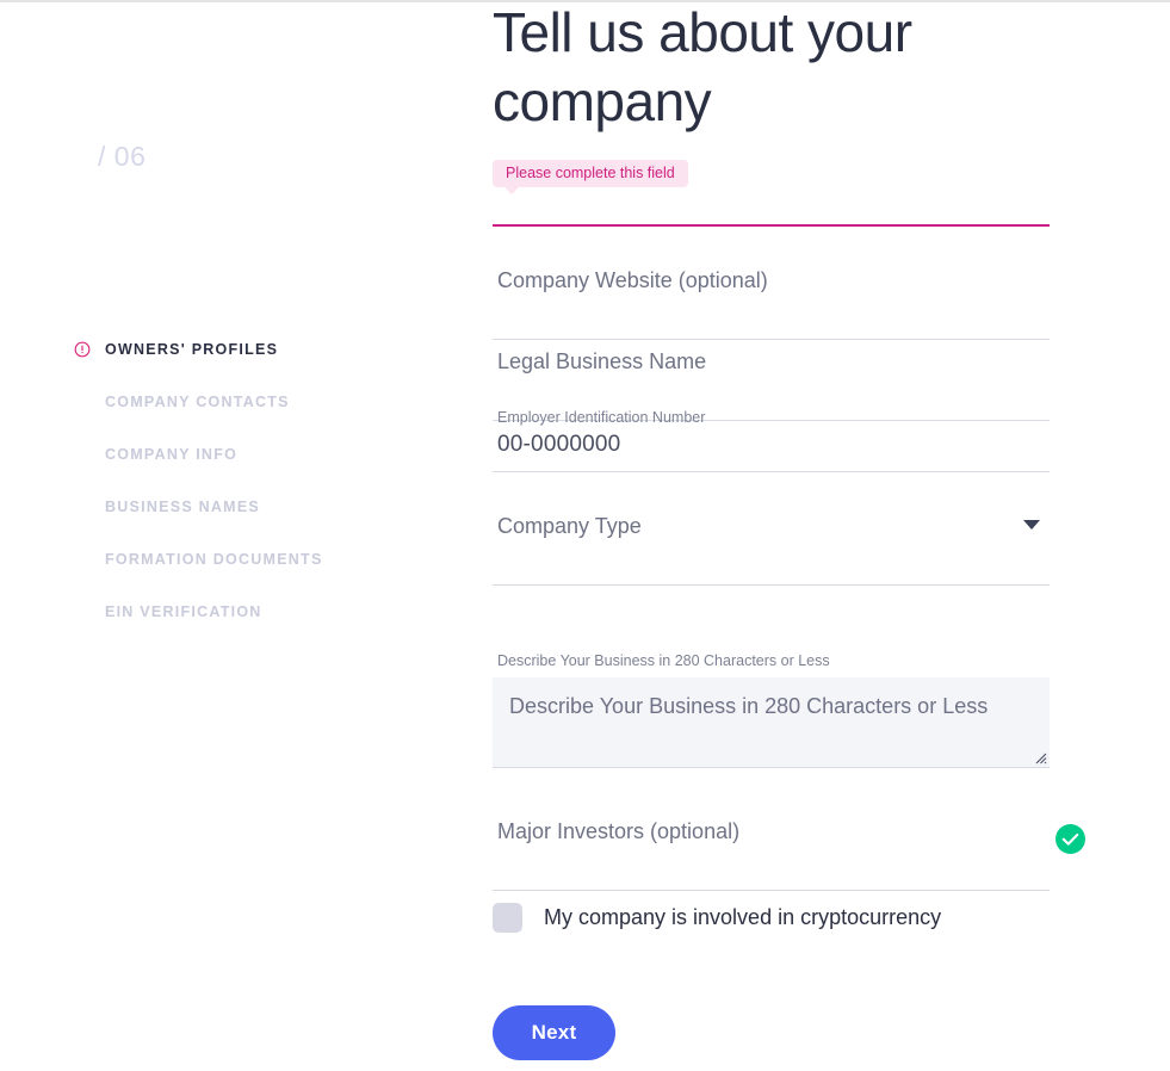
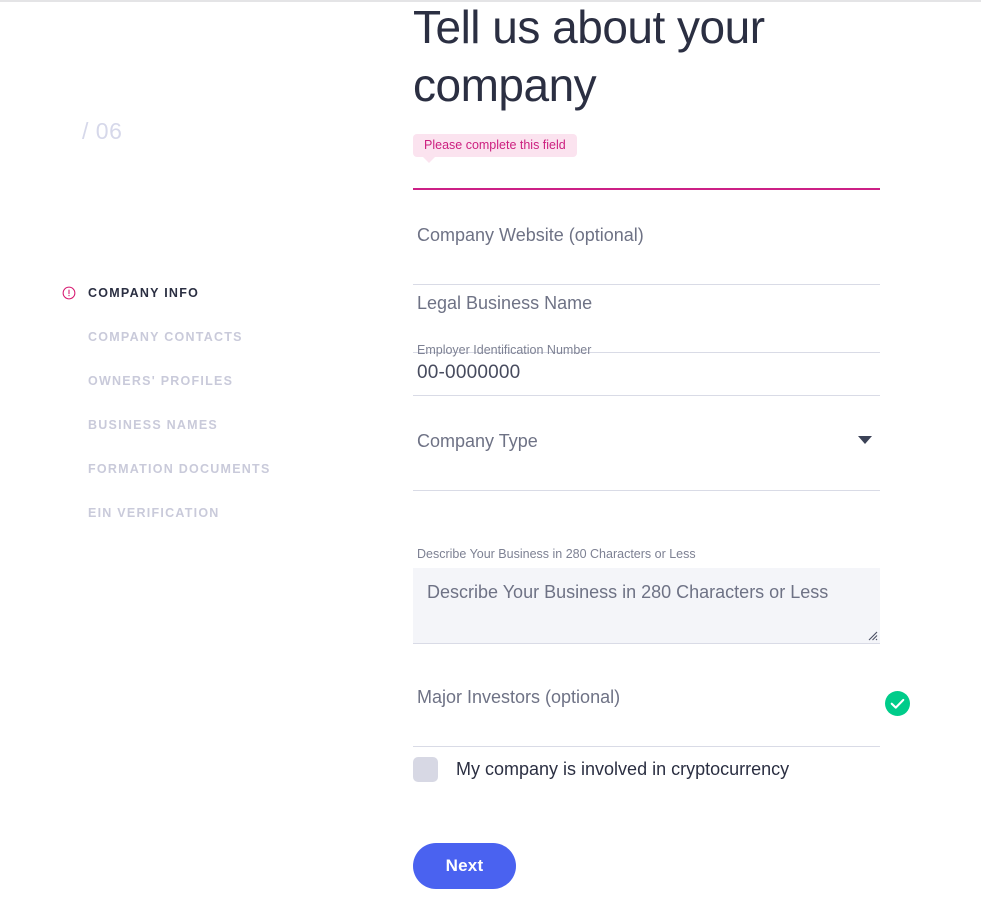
  / 06
- OWNERS' PROFILES
+ COMPANY INFO
  COMPANY CONTACTS
- COMPANY INFO
+ OWNERS' PROFILES
  BUSINESS NAMES
  FORMATION DOCUMENTS
  EIN VERIFICATION
  Tell us about your company
  Please complete this field
  Company Website (optional)
  Legal Business Name
  Employer Identification Number
  00-0000000
  Company Type
  Describe Your Business in 280 Characters or Less
  Describe Your Business in 280 Characters or Less
  Major Investors (optional)
  My company is involved in cryptocurrency
  Next
